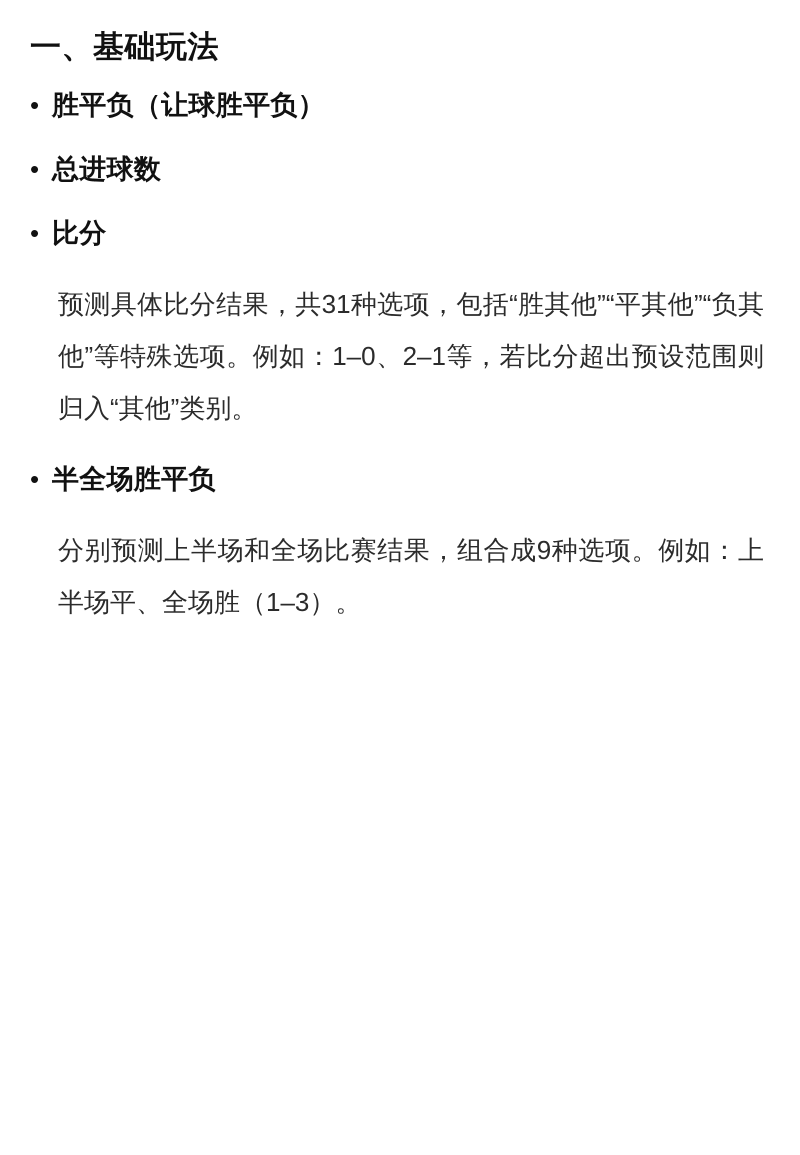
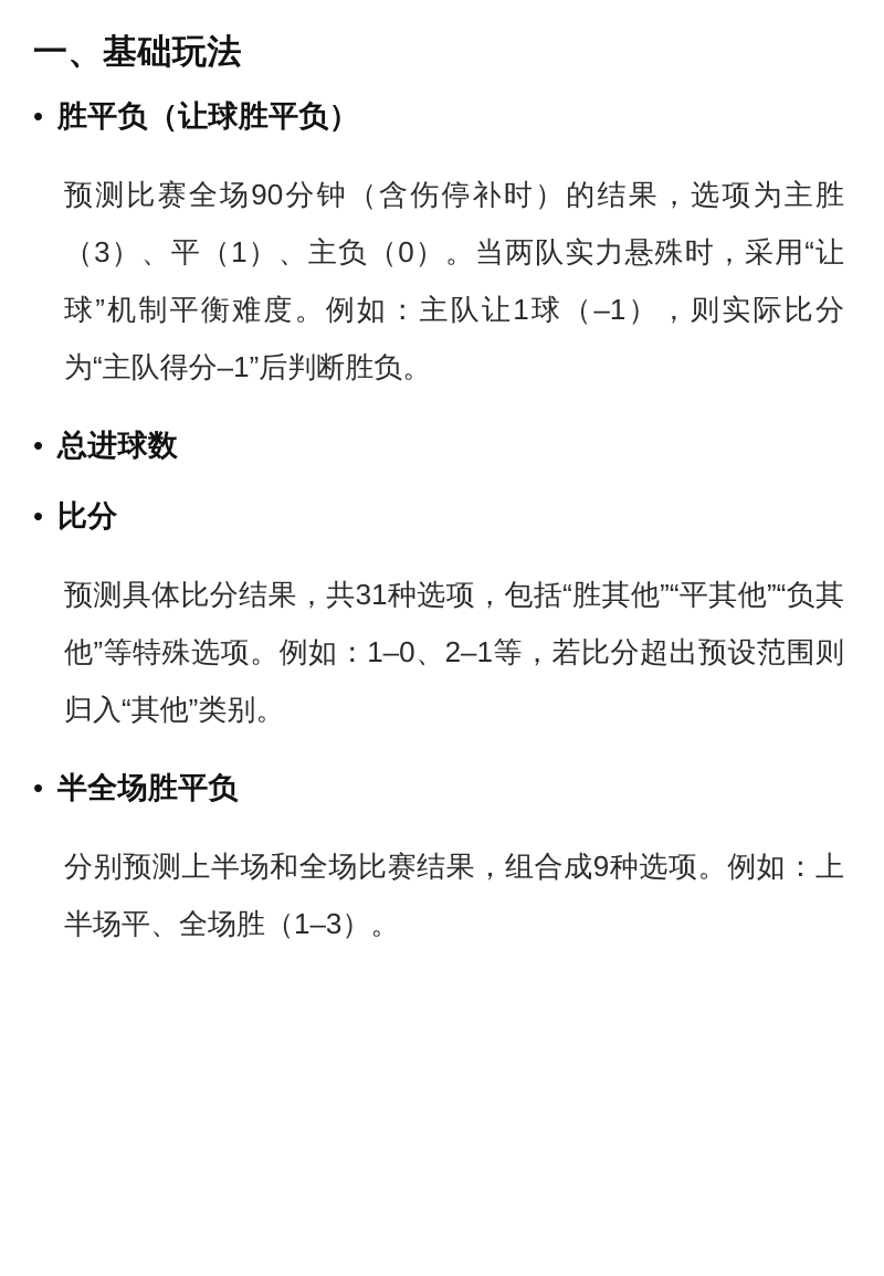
  一、基础玩法
  •
  胜平负（让球胜平负）
+ 预测比赛全场90分钟（含伤停补时）的结果，选项为主胜（3）、平（1）、主负（0）。当两队实力悬殊时，采用“让球”机制平衡难度。例如：主队让1球（–1），则实际比分为“主队得分–1”后判断胜负。
  •
  总进球数
  •
  比分
  预测具体比分结果，共31种选项，包括“胜其他”“平其他”“负其他”等特殊选项。例如：1–0、2–1等，若比分超出预设范围则归入“其他”类别。
  •
  半全场胜平负
  分别预测上半场和全场比赛结果，组合成9种选项。例如：上半场平、全场胜（1–3）。
